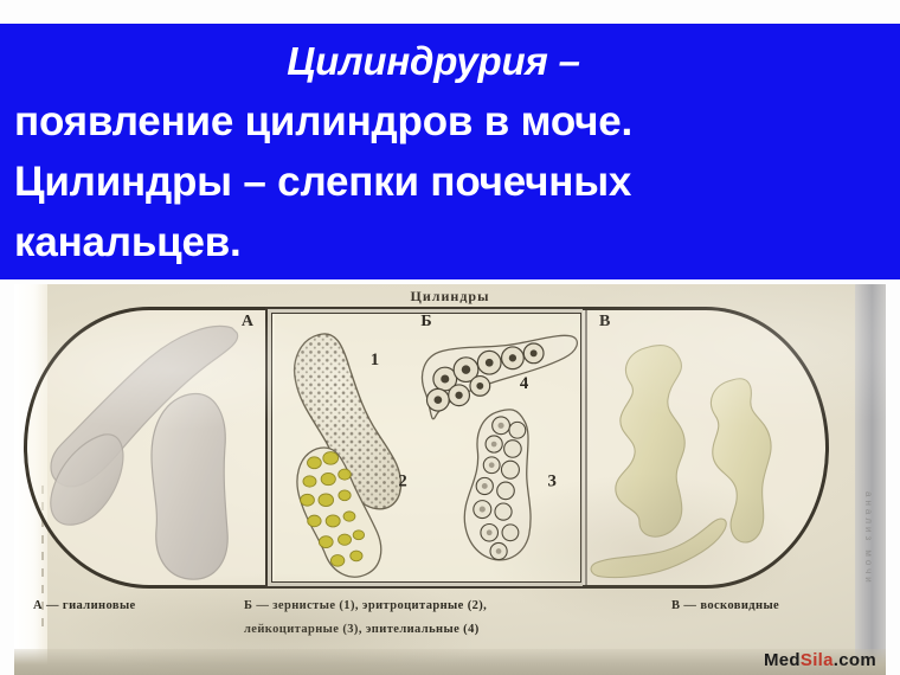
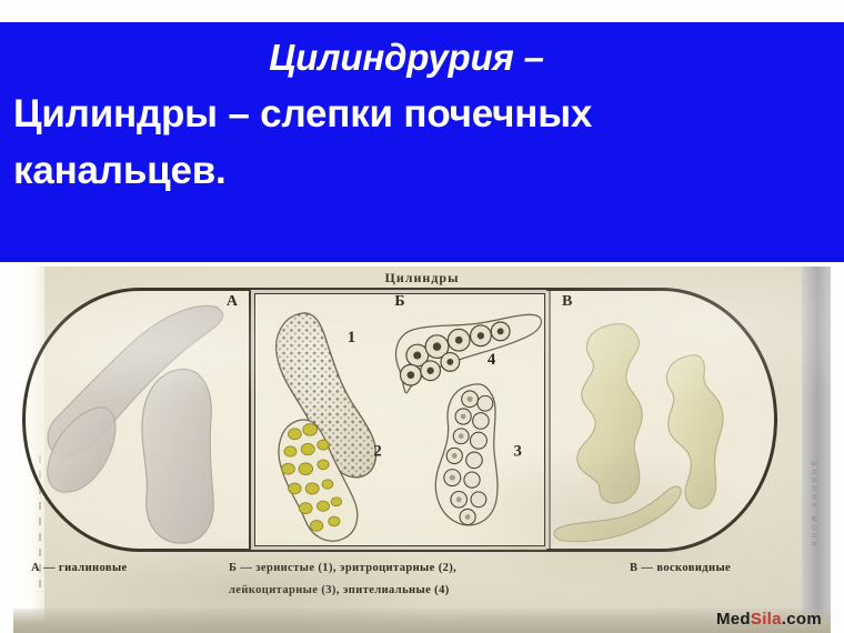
  Цилиндрурия –
- появление цилиндров в моче.
  Цилиндры – слепки почечных
  канальцев.
